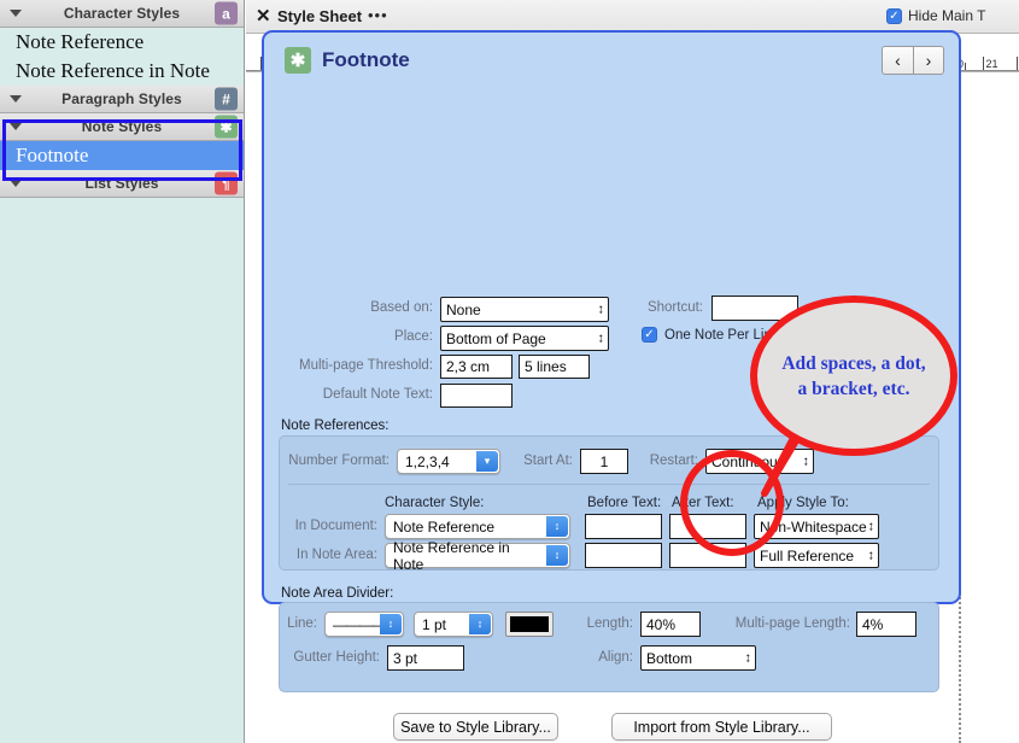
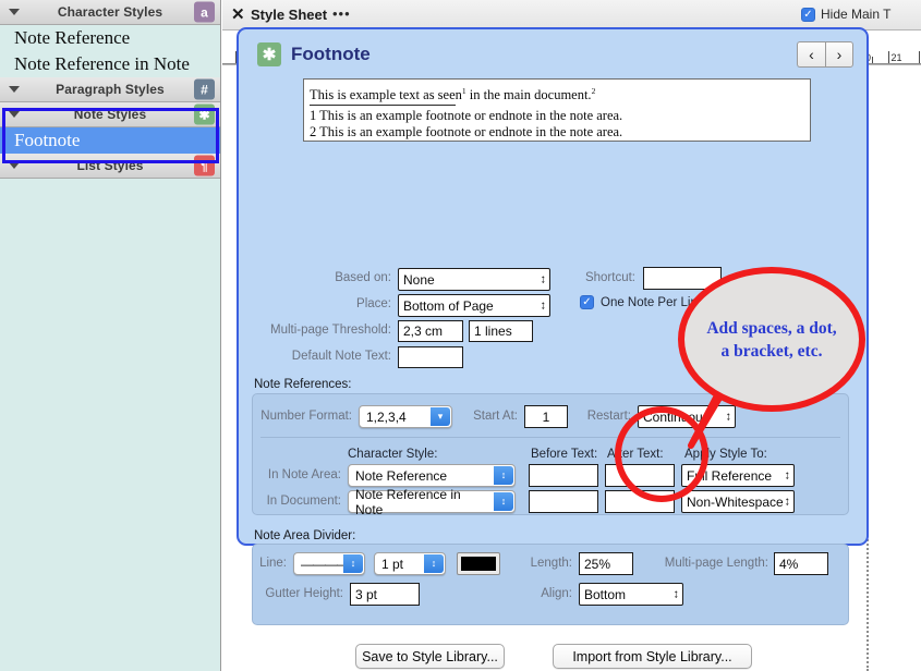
  Character Styles
  a
  Note Reference
  Note Reference in Note
  Paragraph Styles
  #
  Note Styles
  ✱
  Footnote
  List Styles
  ¶
  ✕
  Style Sheet
  •••
  ✓
  Hide Main T
  21
  ✱
  Footnote
  ‹
  ›
+ This is example text as seen1 in the main document.2
+ 1 This is an example footnote or endnote in the note area.
+ 2 This is an example footnote or endnote in the note area.
  Based on:
  None
  ↕
  Place:
  Bottom of Page
  ↕
  Multi-page Threshold:
  2,3 cm
- 5 lines
+ 1 lines
  Default Note Text:
  Shortcut:
  ✓
  One Note Per Li
  Note References:
  Number Format:
  1,2,3,4
  ▾
  Start At:
  1
  Restart:
  Continuou
  ↕
  Character Style:
  Before Text:
  After Text:
  Apply Style To:
- In Document:
+ In Note Area:
  Note Reference
  ↕
- Non-Whitespace
+ Full Reference
  ↕
- In Note Area:
+ In Document:
  Note Reference in Note
  ↕
- Full Reference
+ Non-Whitespace
  ↕
  Note Area Divider:
  Line:
  ———
  ↕
  1 pt
  ↕
  Length:
- 40%
+ 25%
  Multi-page Length:
  4%
  Gutter Height:
  3 pt
  Align:
  Bottom
  ↕
  Save to Style Library...
  Import from Style Library...
  Add spaces, a dot, a bracket, etc.
